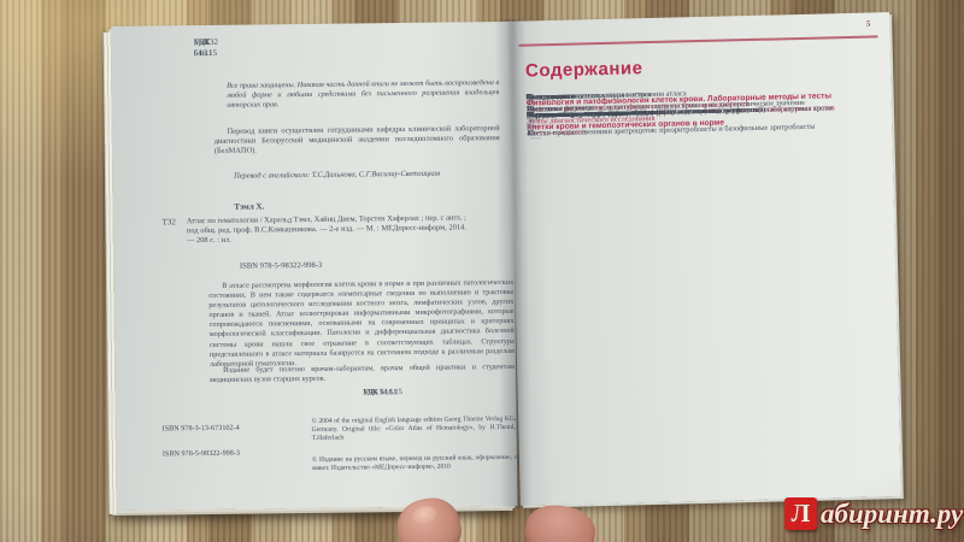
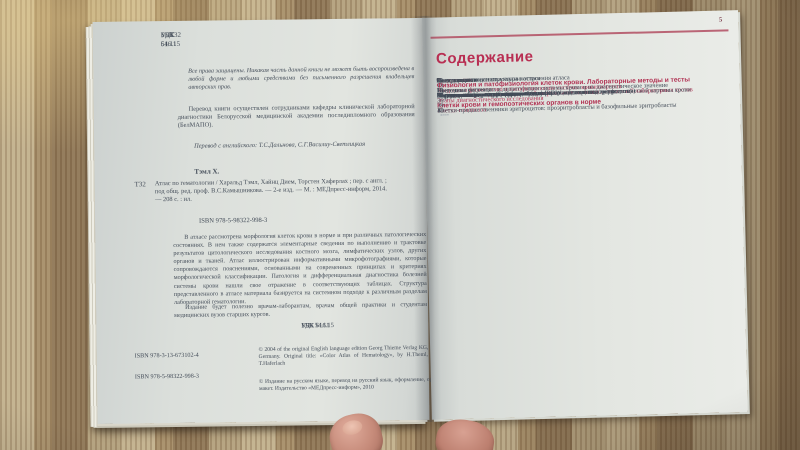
- Л
- абиринт.ру
